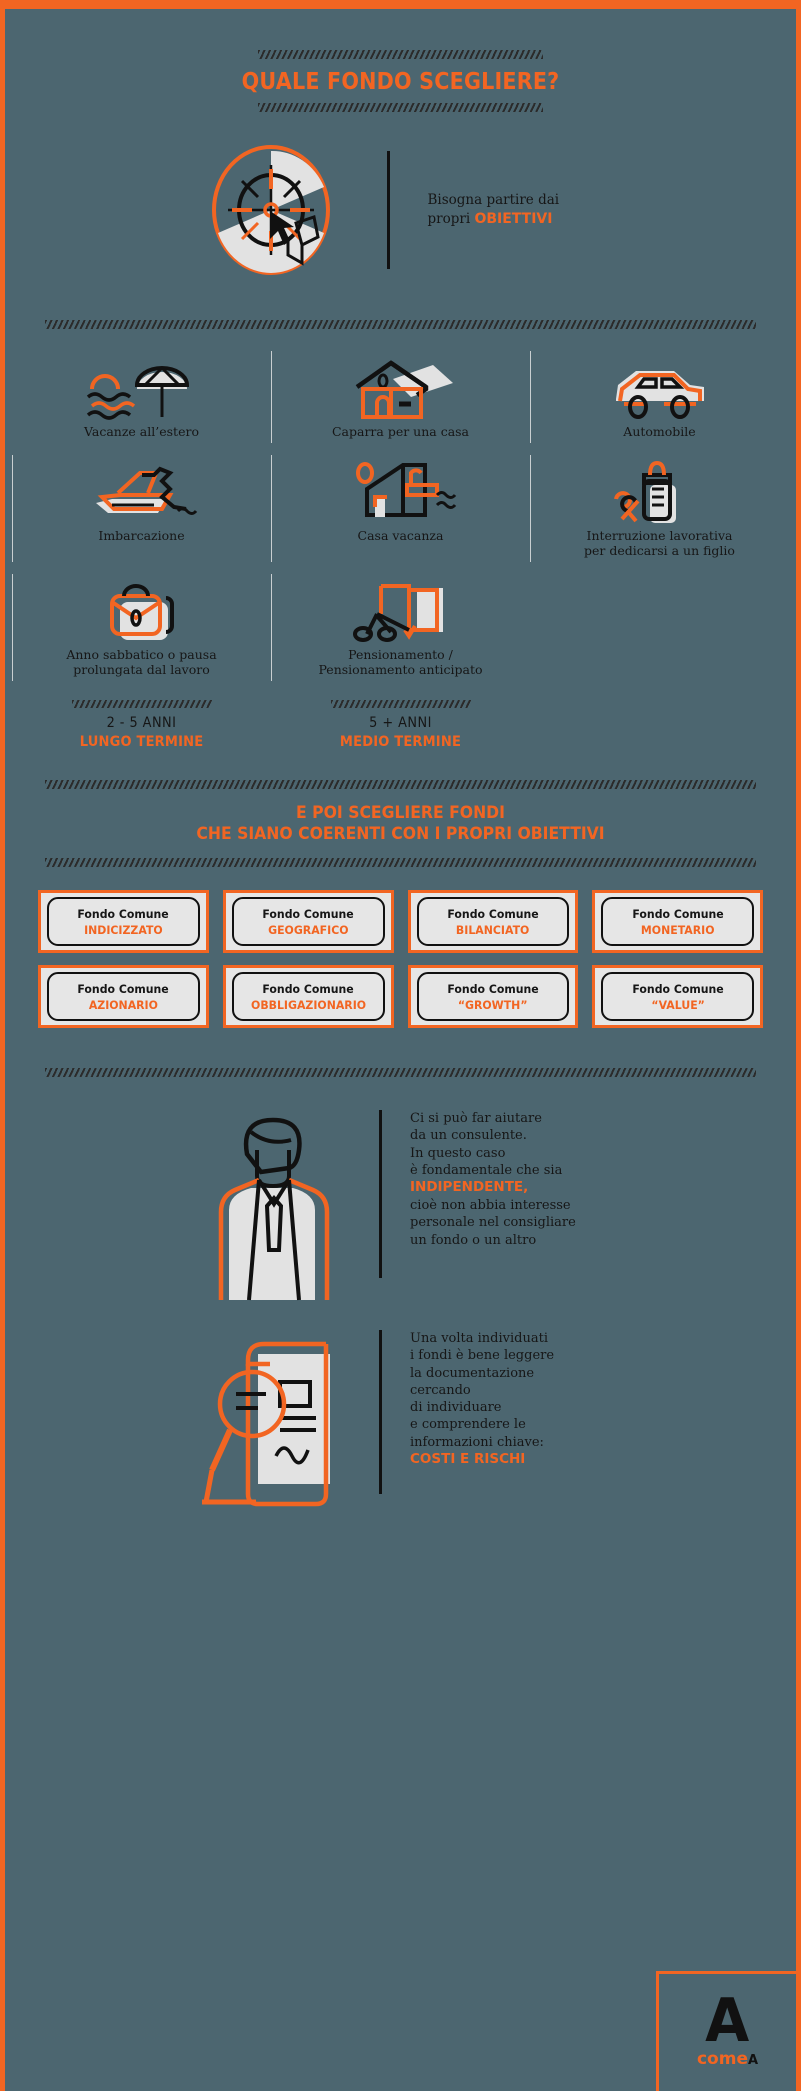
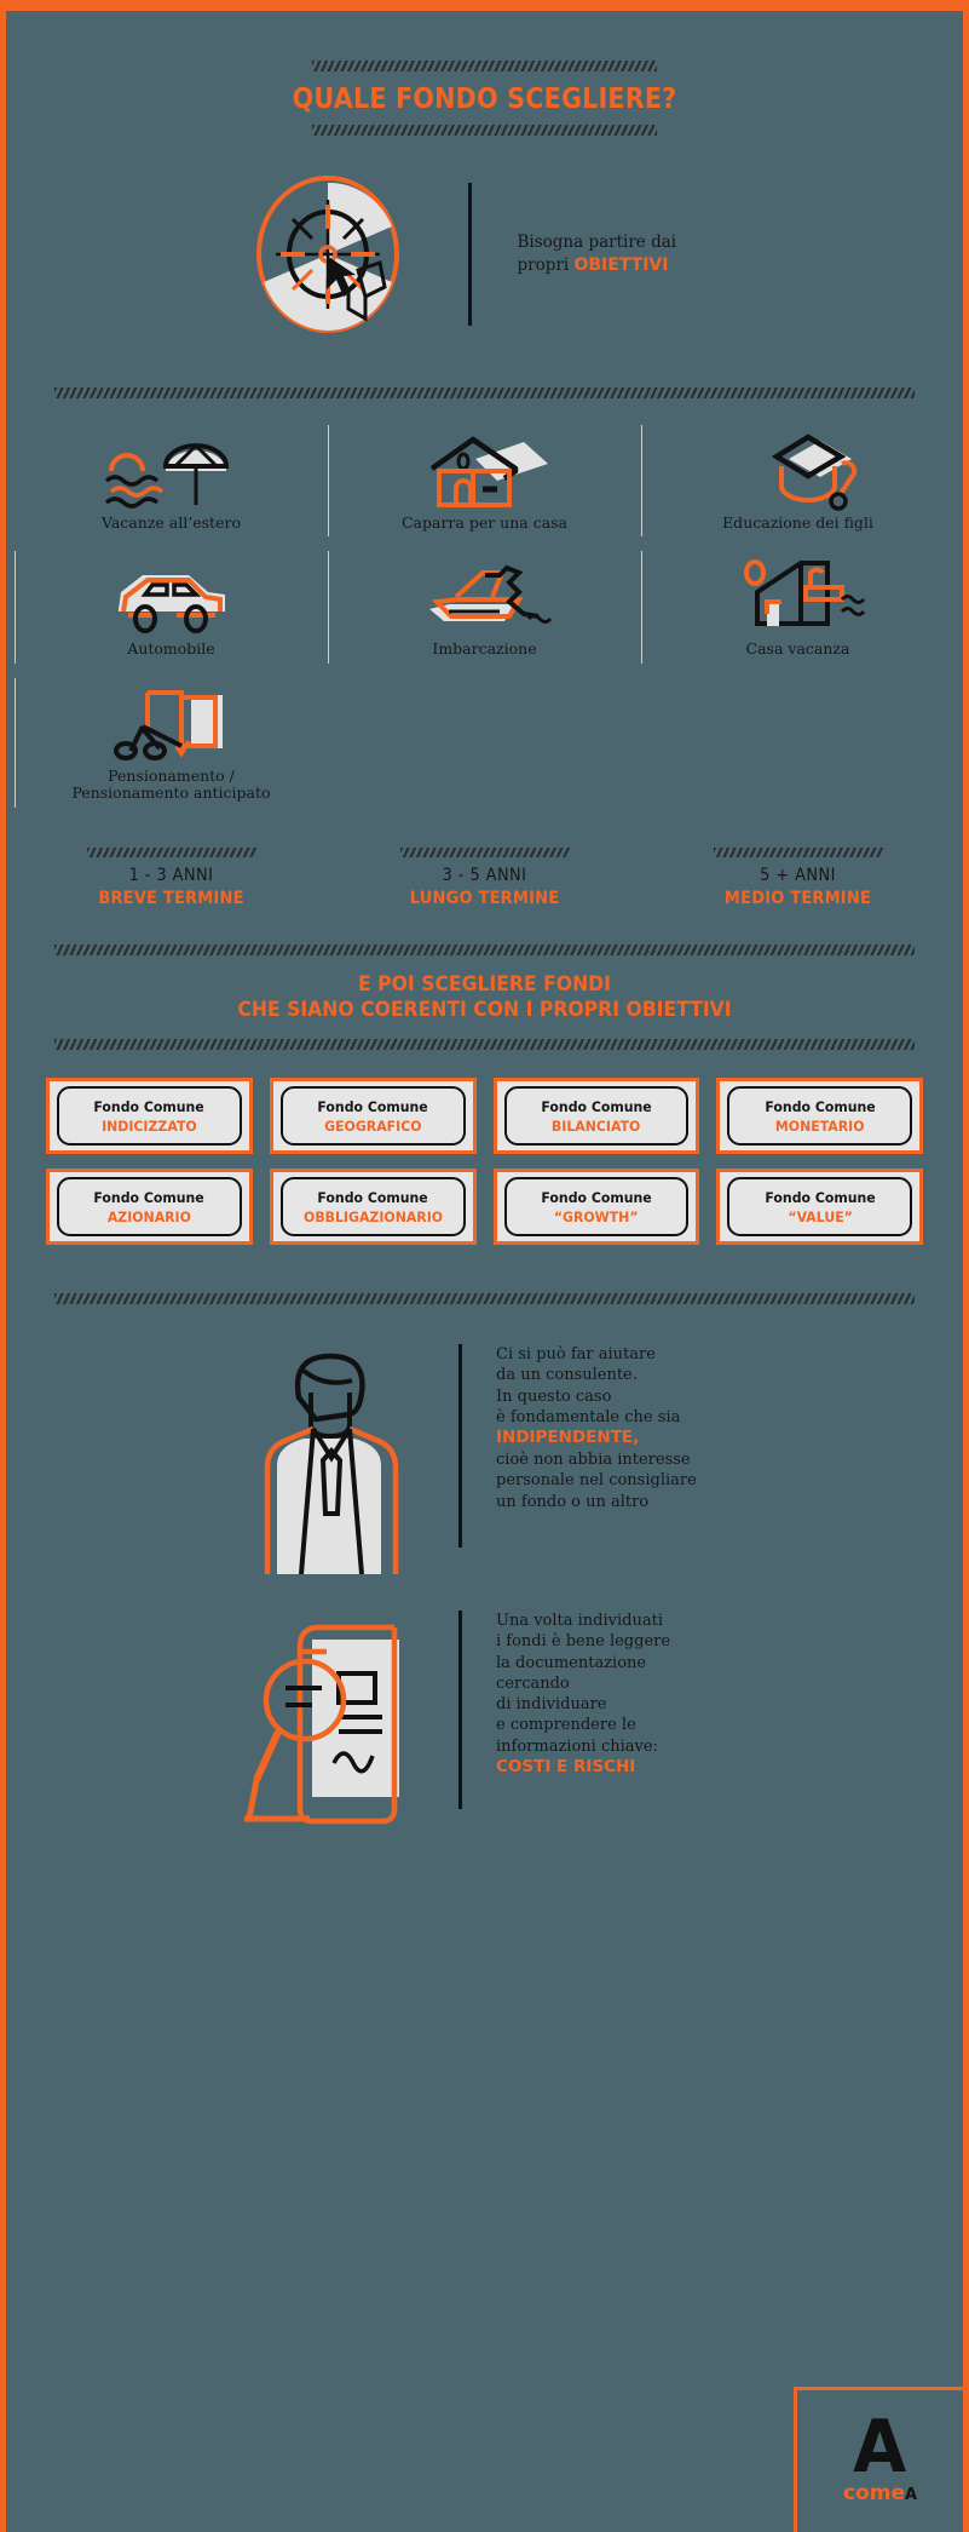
  QUALE FONDO SCEGLIERE?
  Bisogna partire dai
  propri OBIETTIVI
  Vacanze all’estero
  Caparra per una casa
+ Educazione dei figli
  Automobile
  Imbarcazione
  Casa vacanza
- Interruzione lavorativa
- per dedicarsi a un figlio
- Anno sabbatico o pausa
- prolungata dal lavoro
  Pensionamento /
  Pensionamento anticipato
+ 1 - 3 ANNI
+ BREVE TERMINE
- 2 - 5 ANNI
+ 3 - 5 ANNI
  LUNGO TERMINE
  5 + ANNI
  MEDIO TERMINE
  E POI SCEGLIERE FONDI
  CHE SIANO COERENTI CON I PROPRI OBIETTIVI
  Fondo Comune
  INDICIZZATO
  Fondo Comune
  GEOGRAFICO
  Fondo Comune
  BILANCIATO
  Fondo Comune
  MONETARIO
  Fondo Comune
  AZIONARIO
  Fondo Comune
  OBBLIGAZIONARIO
  Fondo Comune
  “GROWTH”
  Fondo Comune
  “VALUE”
  Ci si può far aiutare
  da un consulente.
  In questo caso
  è fondamentale che sia
  INDIPENDENTE,
  cioè non abbia interesse
  personale nel consigliare
  un fondo o un altro
  Una volta individuati
  i fondi è bene leggere
  la documentazione
  cercando
  di individuare
  e comprendere le
  informazioni chiave:
  COSTI E RISCHI
  A
  comeA
